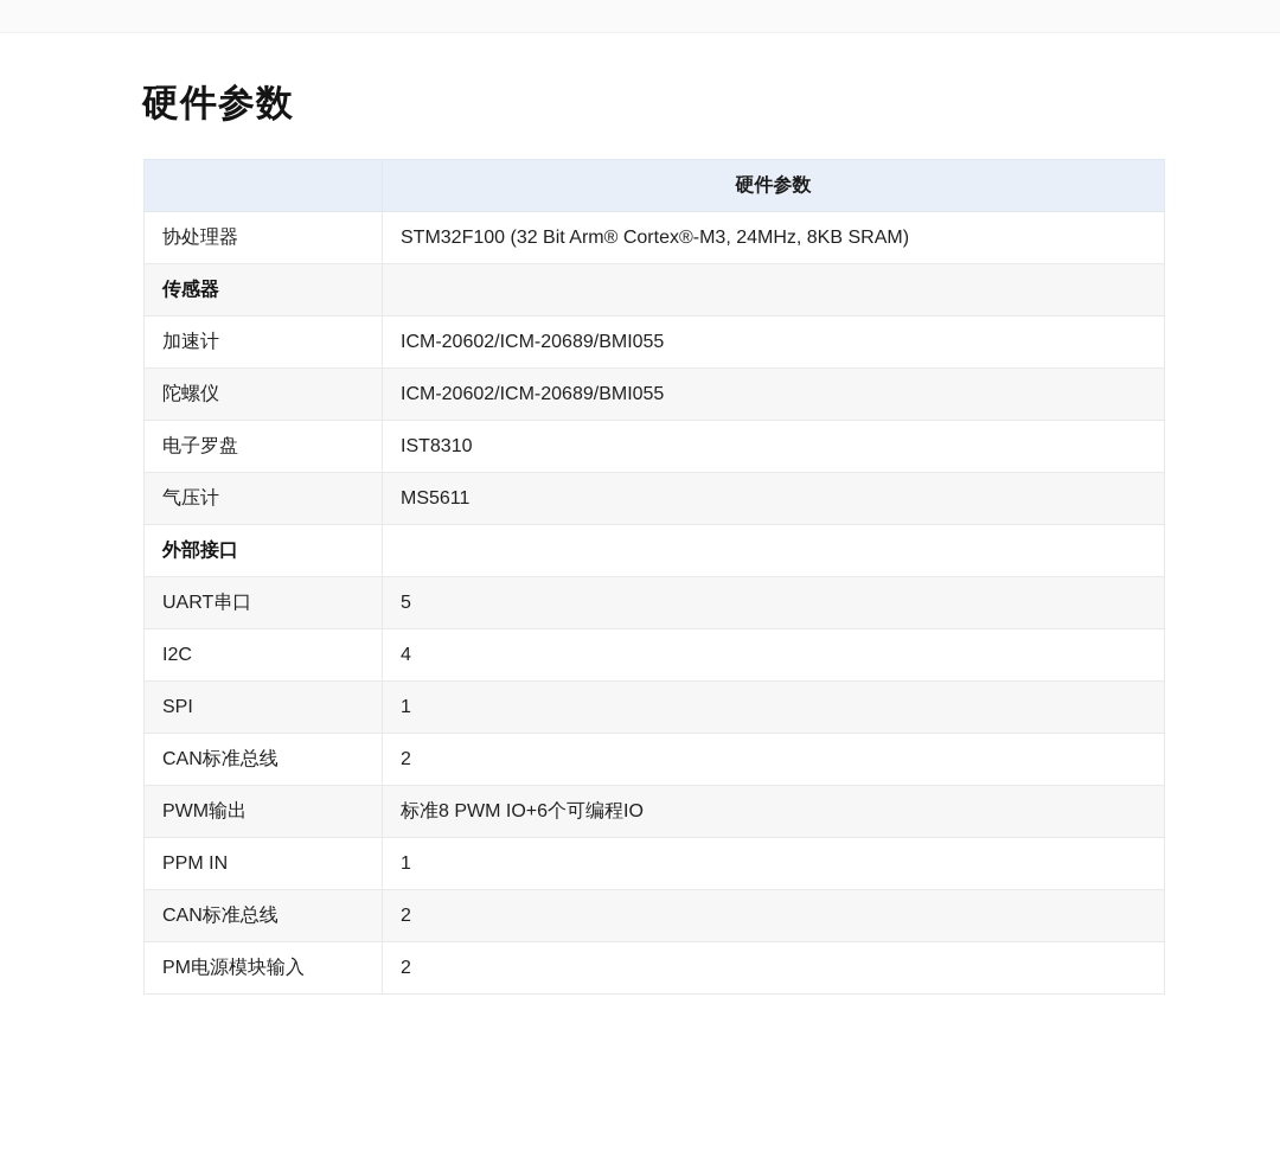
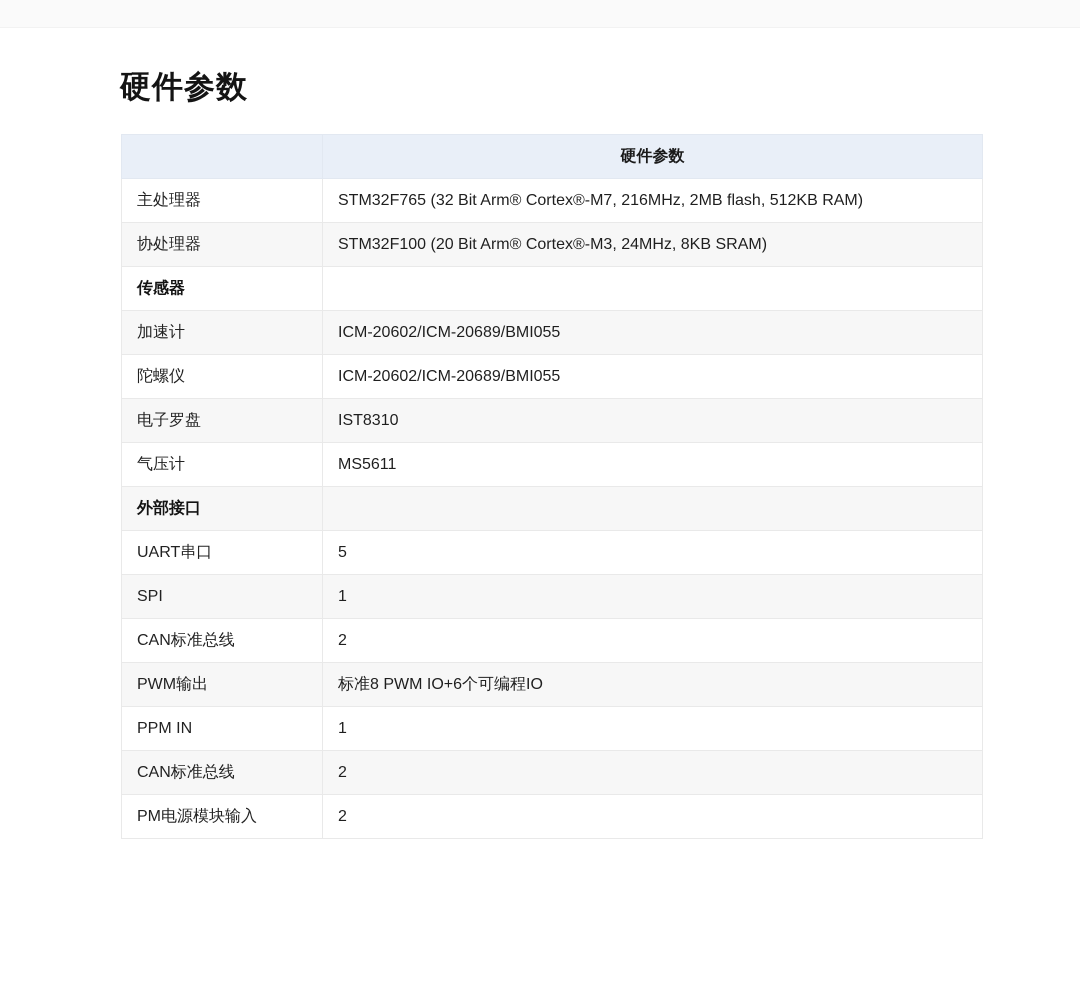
  硬件参数
  	硬件参数
+ 主处理器	STM32F765 (32 Bit Arm® Cortex®-M7, 216MHz, 2MB flash, 512KB RAM)
- 协处理器	STM32F100 (32 Bit Arm® Cortex®-M3, 24MHz, 8KB SRAM)
+ 协处理器	STM32F100 (20 Bit Arm® Cortex®-M3, 24MHz, 8KB SRAM)
  传感器
  加速计	ICM-20602/ICM-20689/BMI055
  陀螺仪	ICM-20602/ICM-20689/BMI055
  电子罗盘	IST8310
  气压计	MS5611
  外部接口
  UART串口	5
- I2C	4
  SPI	1
  CAN标准总线	2
  PWM输出	标准8 PWM IO+6个可编程IO
  PPM IN	1
  CAN标准总线	2
  PM电源模块输入	2
